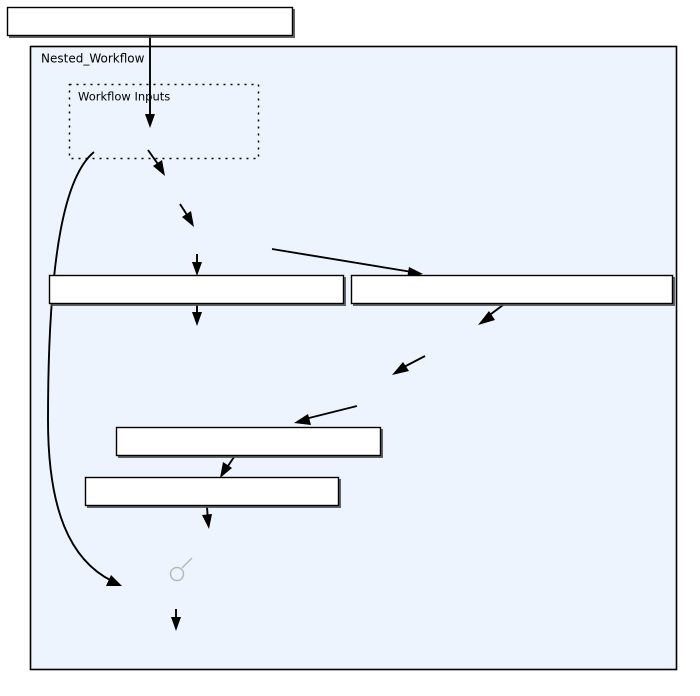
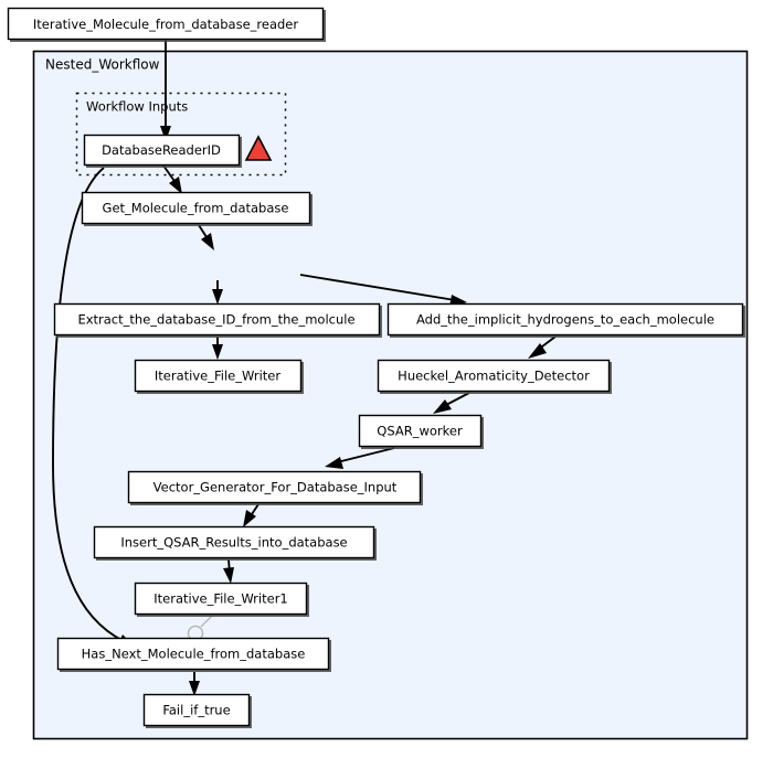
  Nested_Workflow
  Workflow Inputs
+ Iterative_Molecule_from_database_reader
+ DatabaseReaderID
+ Get_Molecule_from_database
+ Extract_the_database_ID_from_the_molcule
+ Add_the_implicit_hydrogens_to_each_molecule
+ Iterative_File_Writer
+ Hueckel_Aromaticity_Detector
+ QSAR_worker
+ Vector_Generator_For_Database_Input
+ Insert_QSAR_Results_into_database
+ Iterative_File_Writer1
+ Has_Next_Molecule_from_database
+ Fail_if_true
